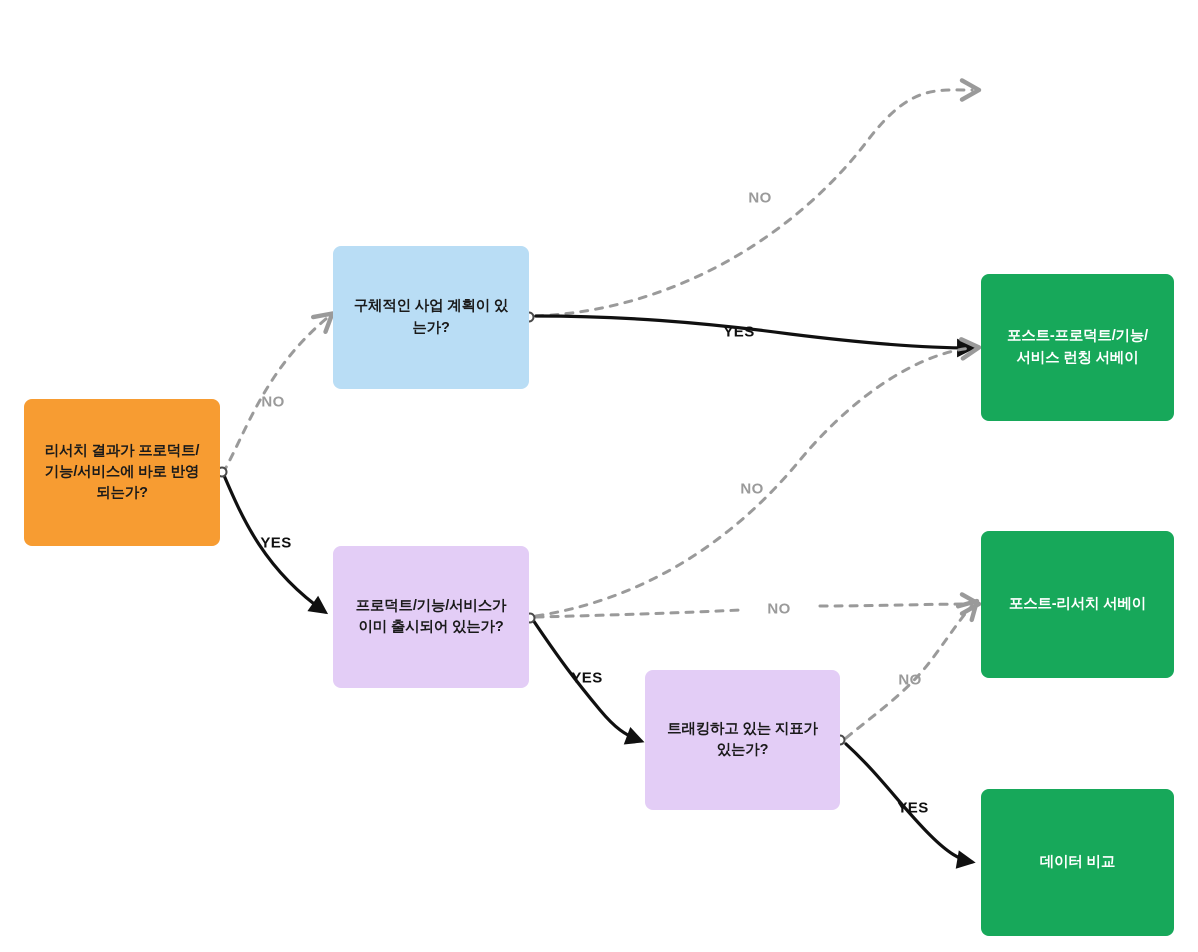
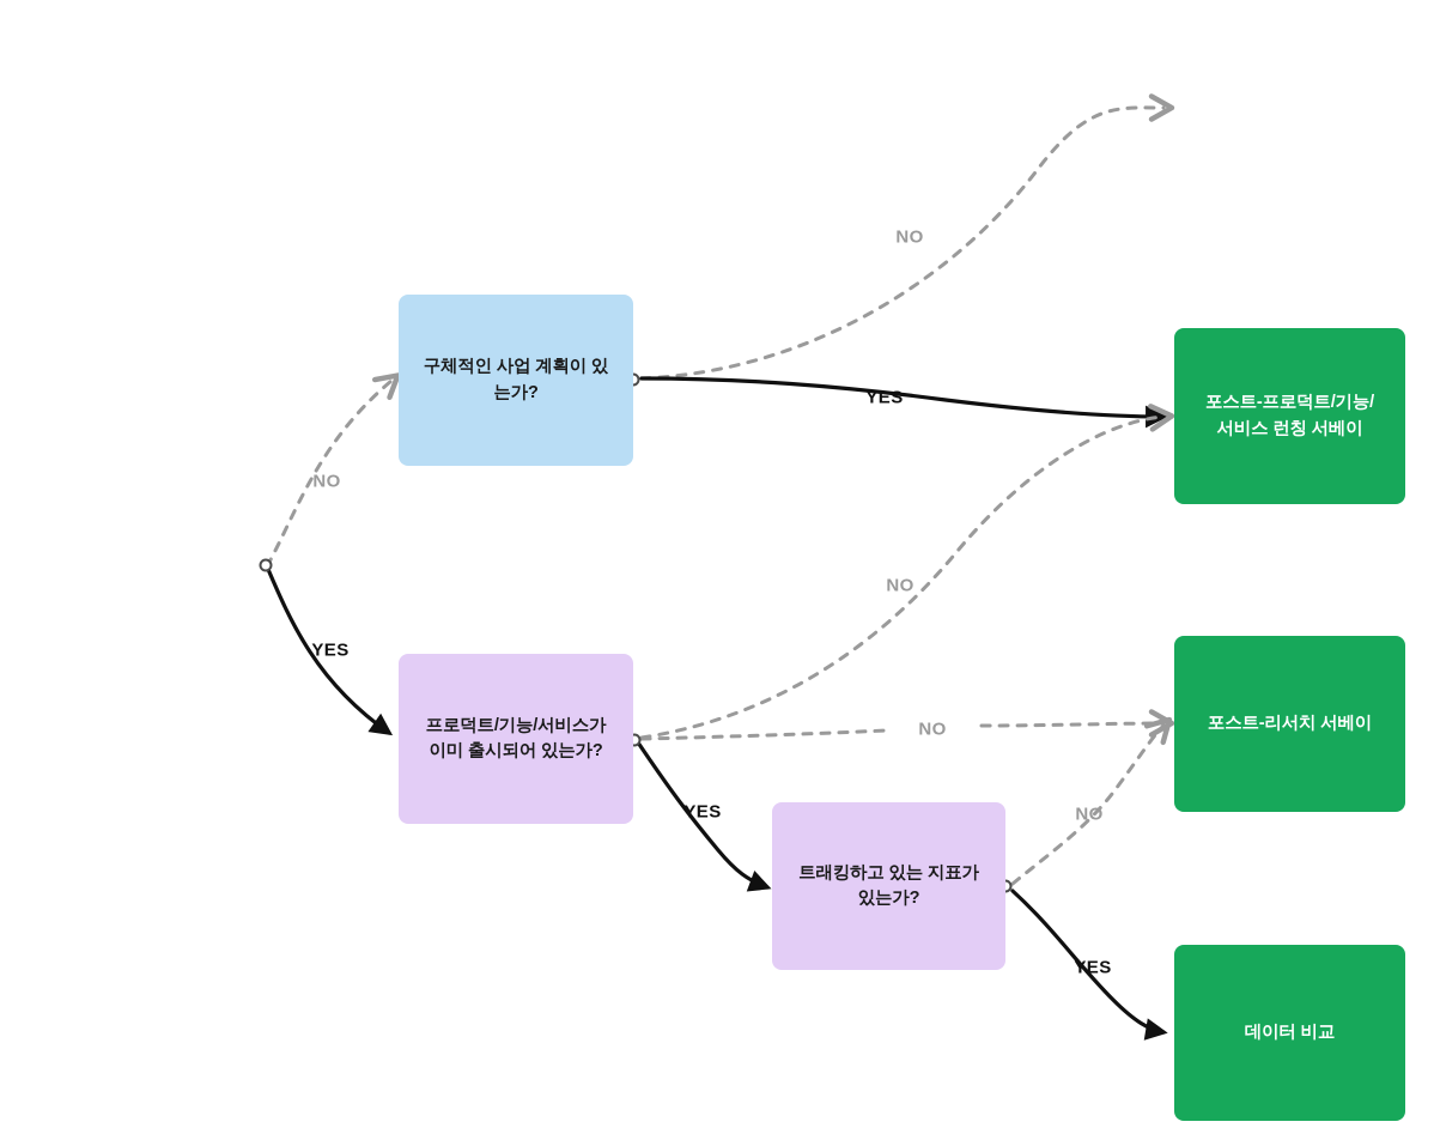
- 리서치 결과가 프로덕트/
- 기능/서비스에 바로 반영
- 되는가?
  구체적인 사업 계획이 있
  는가?
  프로덕트/기능/서비스가
  이미 출시되어 있는가?
  트래킹하고 있는 지표가
  있는가?
  포스트-프로덕트/기능/
  서비스 런칭 서베이
  포스트-리서치 서베이
  데이터 비교
  NO
  YES
  NO
  YES
  NO
  YES
  NO
  NO
  YES
